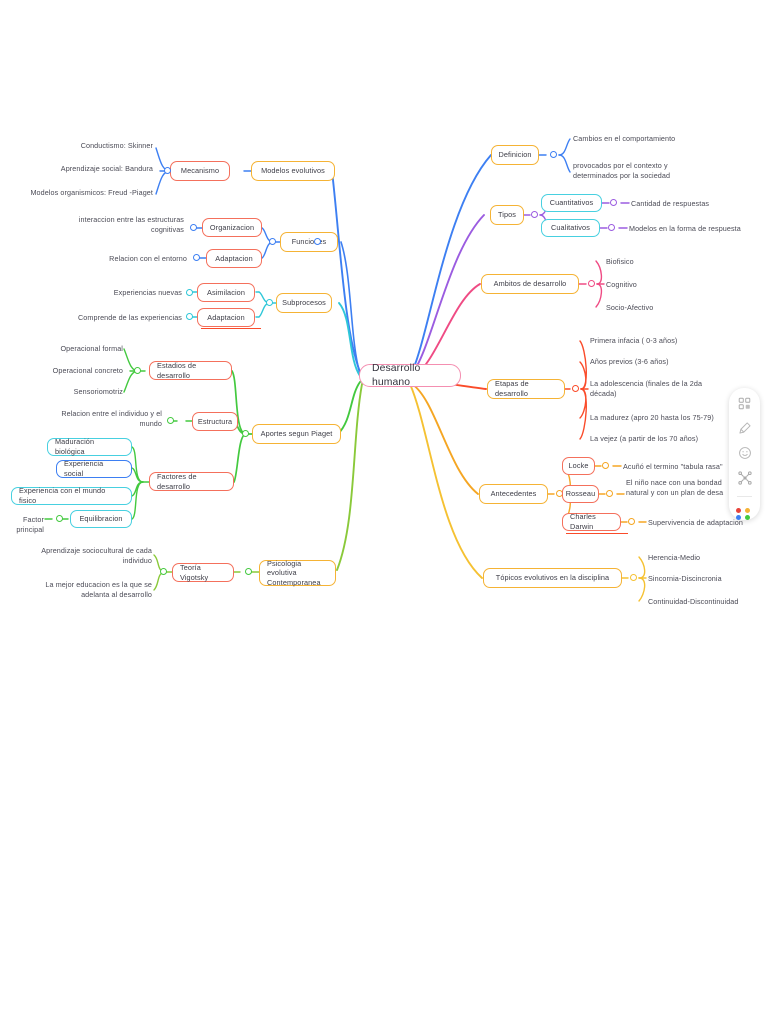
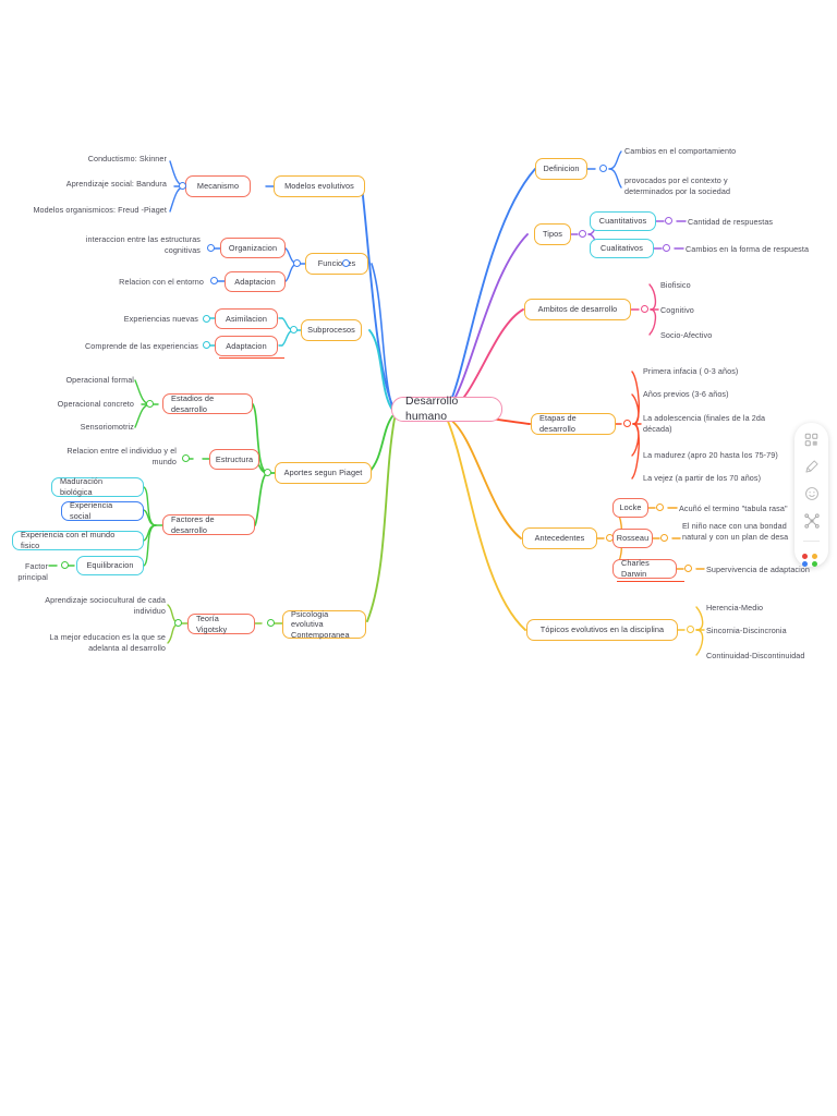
  Desarrollo humano
  Modelos evolutivos
  Mecanismo
  Conductismo: Skinner
  Aprendizaje social: Bandura
  Modelos organismicos: Freud -Piaget
  Funcios
  Organizacion
  Adaptacion
  interaccion entre las estructuras
  cognitivas
  Relacion con el entorno
  Subprocesos
  Asimilacion
  Adaptacion
  Experiencias nuevas
  Comprende de las experiencias
  Aportes segun Piaget
  Estadios de desarrollo
  Operacional formal
  Operacional concreto
  Sensoriomotriz
  Estructura
  Relacion entre el individuo y el
  mundo
  Factores de desarrollo
  Maduración biológica
  Experiencia social
  Experiencia con el mundo fisico
  Equilibracion
  Factor principal
  Psicologia evolutiva
  Contemporanea
  Teoría Vigotsky
  Aprendizaje sociocultural de cada
  individuo
  La mejor educacion es la que se
  adelanta al desarrollo
  Definicion
  Cambios en el comportamiento
  provocados por el contexto y
  determinados por la sociedad
  Tipos
  Cuantitativos
  Cualitativos
  Cantidad de respuestas
- Modelos en la forma de respuesta
+ Cambios en la forma de respuesta
  Ambitos de desarrollo
  Biofisico
  Cognitivo
  Socio-Afectivo
  Etapas de desarrollo
  Primera infacia ( 0-3 años)
  Años previos (3-6 años)
  La adolescencia (finales de la 2da
  década)
  La madurez (apro 20 hasta los 75-79)
  La vejez (a partir de los 70 años)
  Antecedentes
  Locke
  Rosseau
  Charles Darwin
  Acuñó el termino "tabula rasa"
  El niño nace con una bondad
  natural y con un plan de desa
  Supervivencia de adaptacion
  Tópicos evolutivos en la disciplina
  Herencia-Medio
  Sincornia-Discincronia
  Continuidad-Discontinuidad
